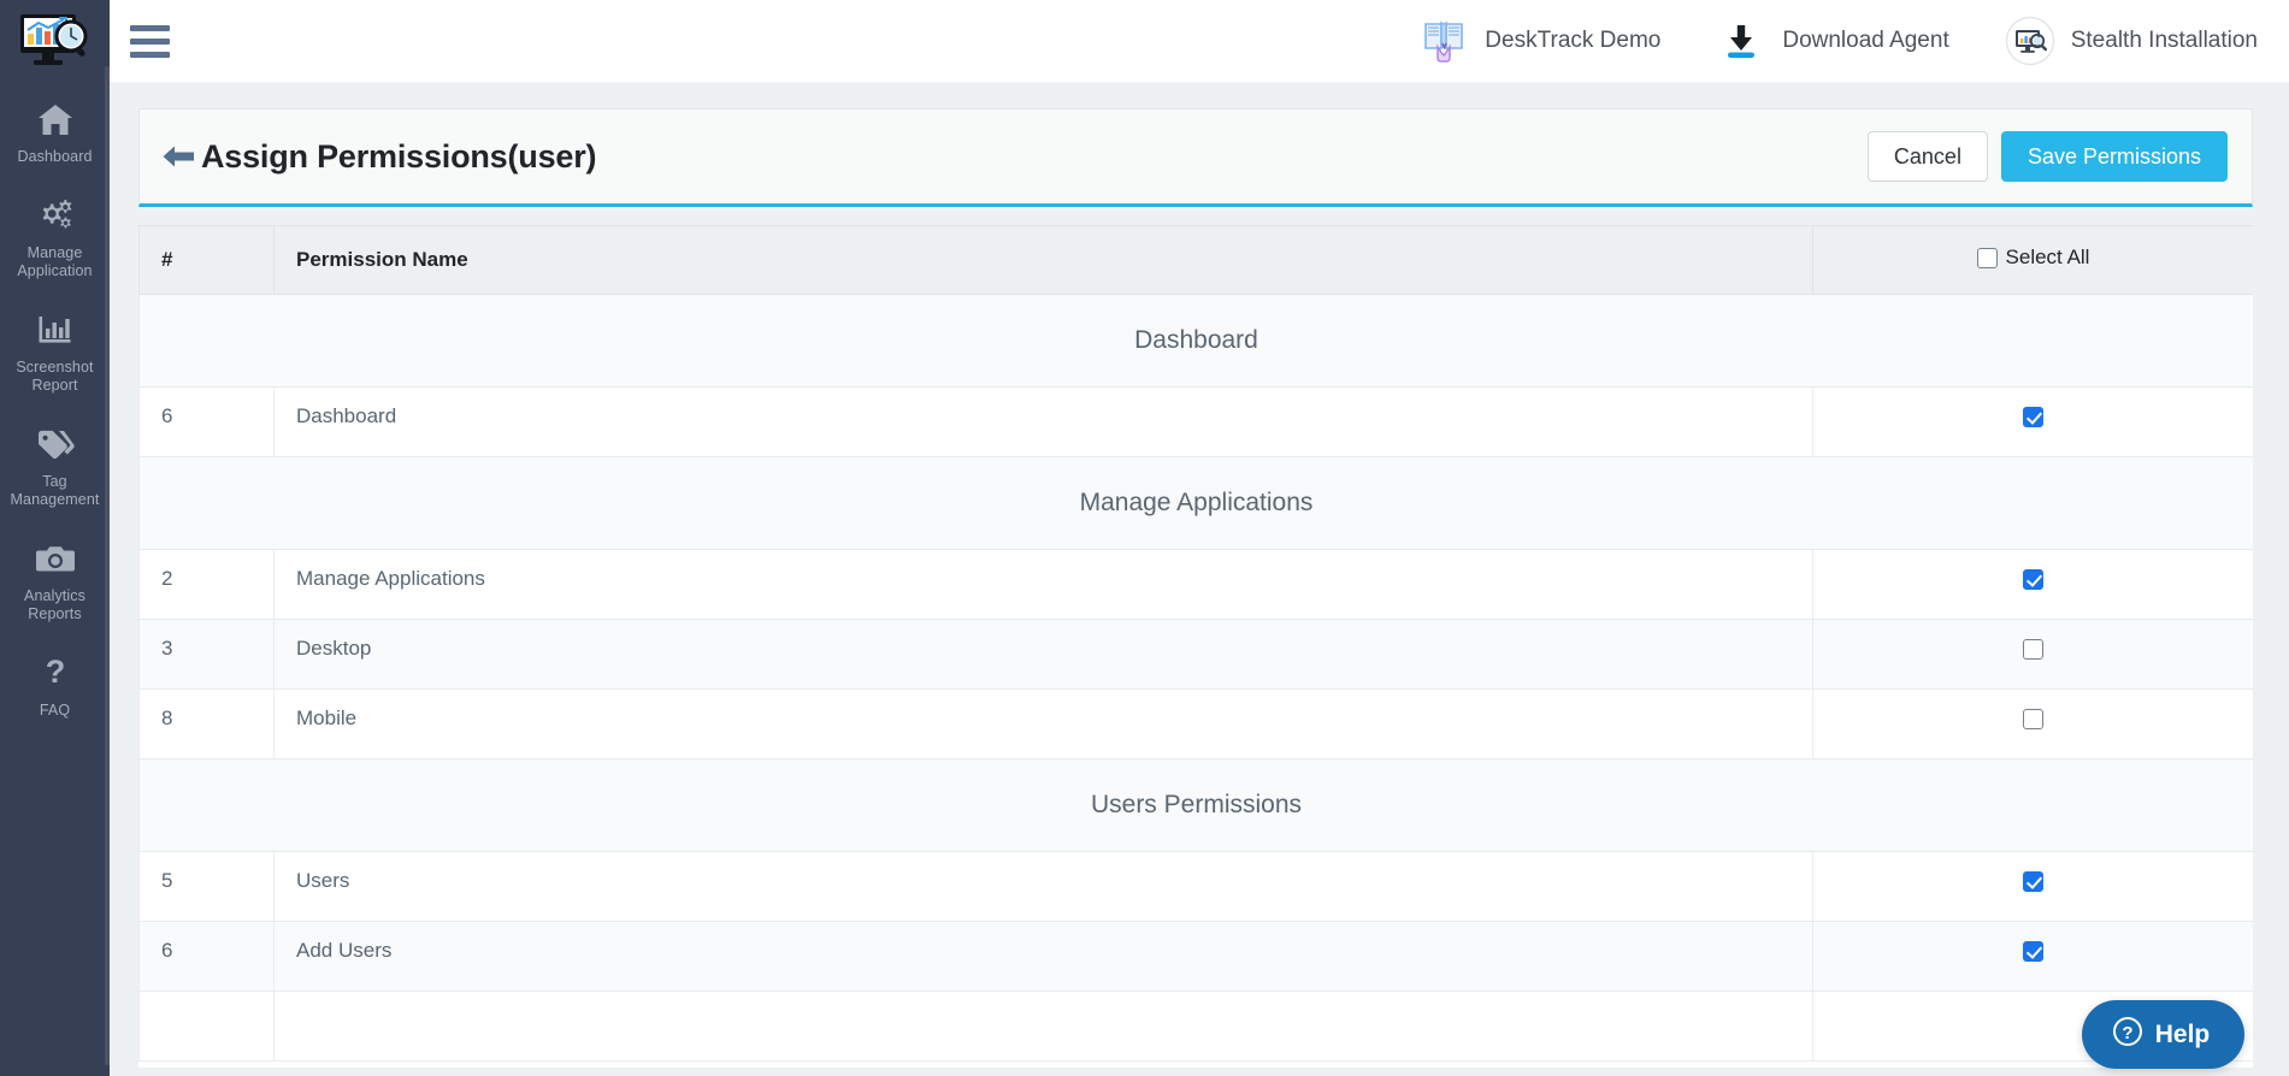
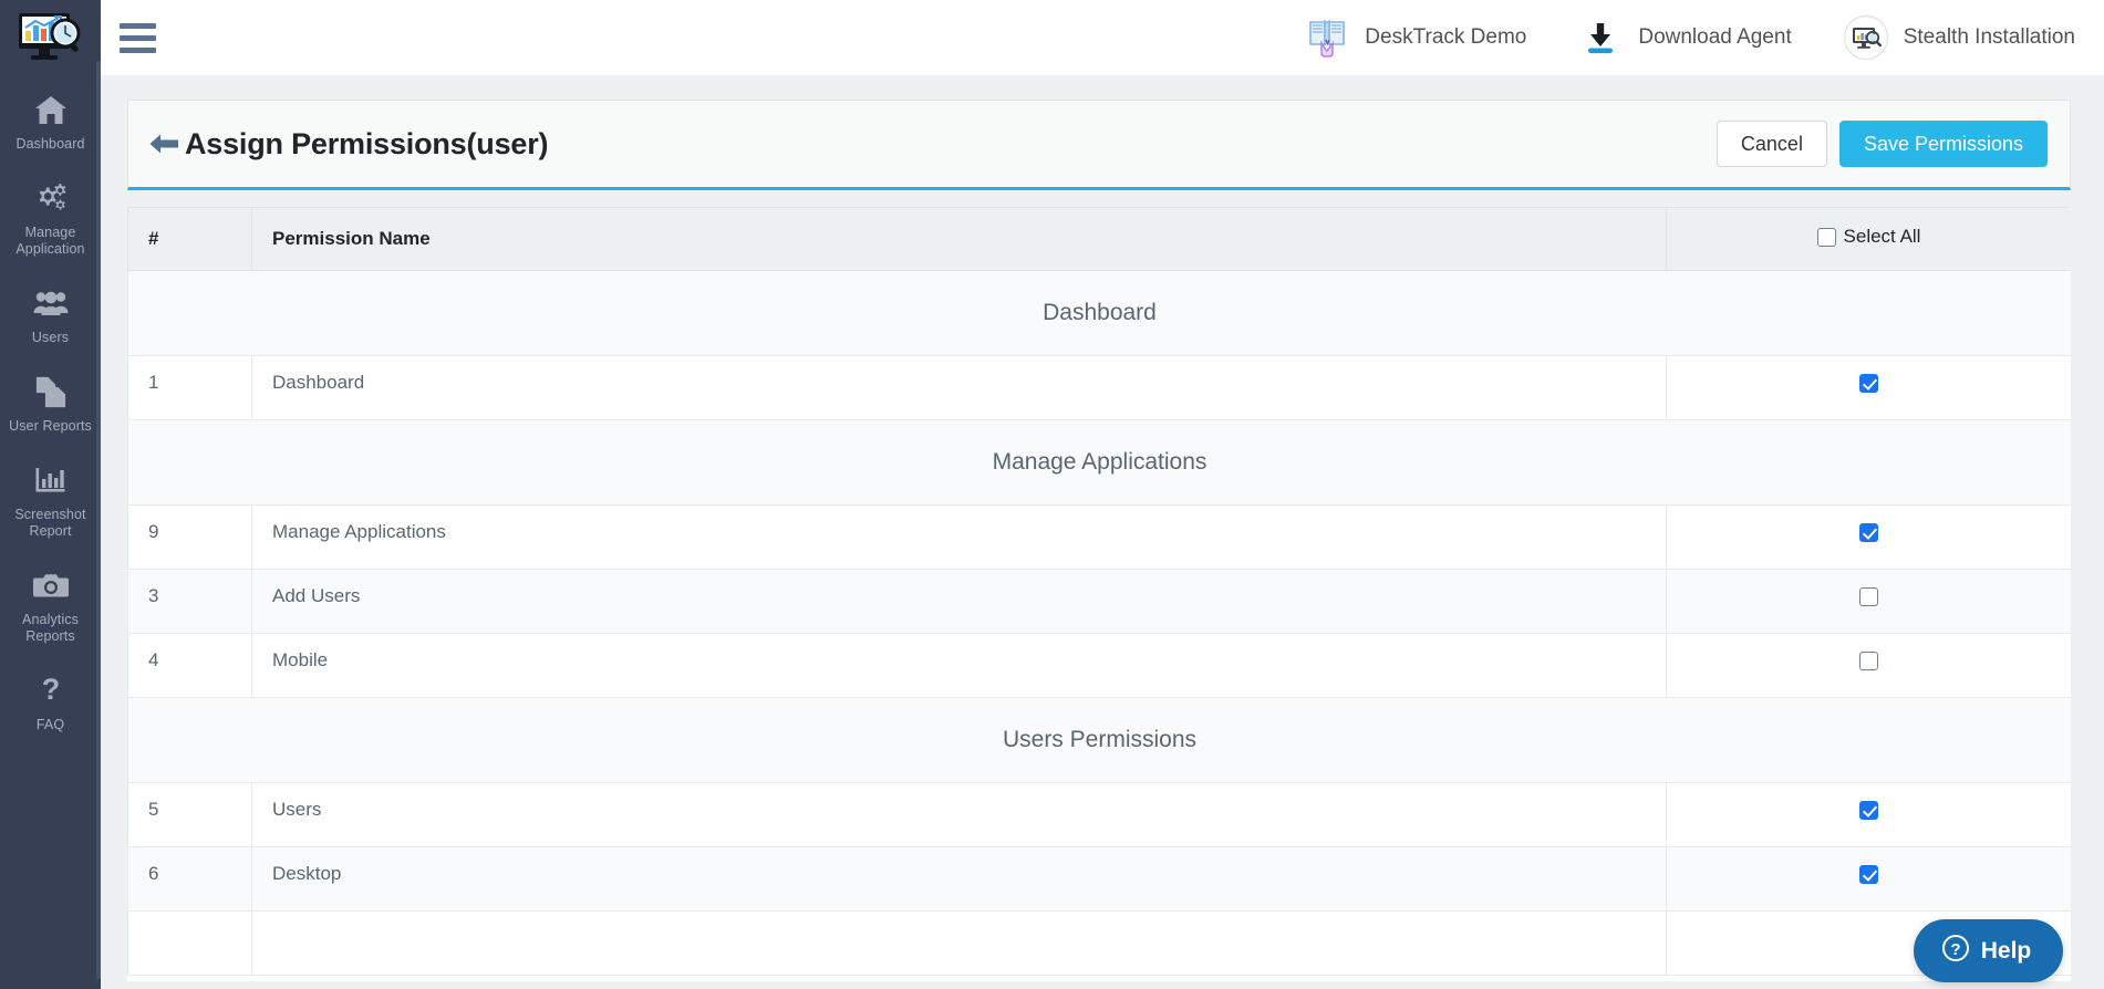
  Dashboard
  Manage Application
+ Users
+ User Reports
  Screenshot Report
- Tag Management
  Analytics Reports
  ?
  FAQ
  DeskTrack Demo
  Download Agent
  Stealth Installation
  Assign Permissions(user)
  Cancel
  Save Permissions
  #	Permission Name	Select All
  Dashboard
- 6	Dashboard
+ 1	Dashboard
  Manage Applications
- 2	Manage Applications
+ 9	Manage Applications
- 3	Desktop
+ 3	Add Users
- 8	Mobile
+ 4	Mobile
  Users Permissions
  5	Users
- 6	Add Users
+ 6	Desktop
  ?
  Help
